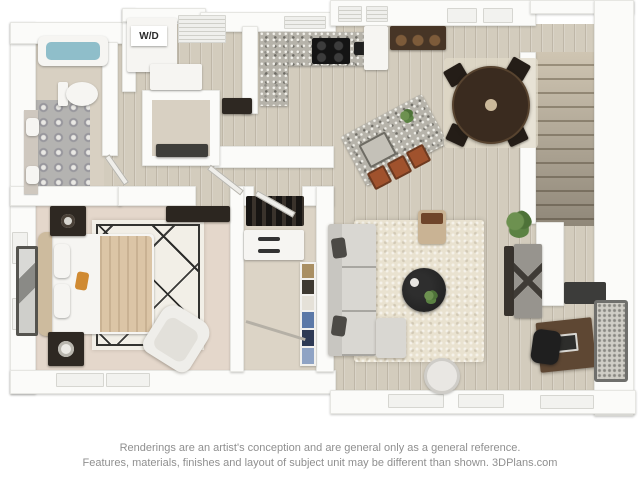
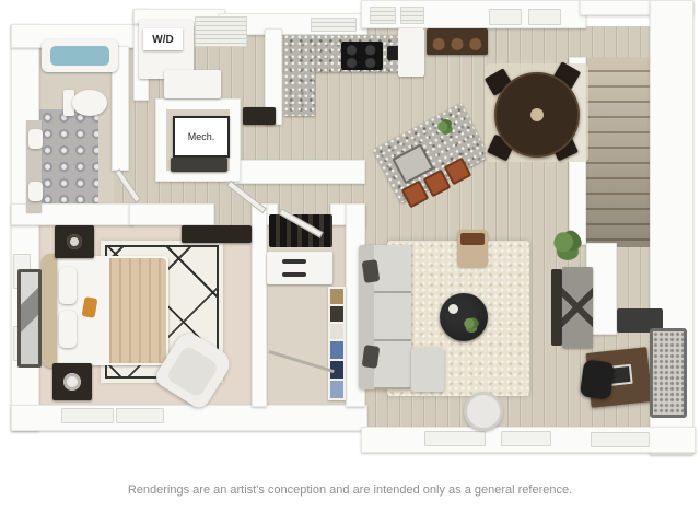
  W/D
+ Mech.
- Renderings are an artist's conception and are general only as a general reference.
+ Renderings are an artist's conception and are intended only as a general reference.
- Features, materials, finishes and layout of subject unit may be different than shown. 3DPlans.com
